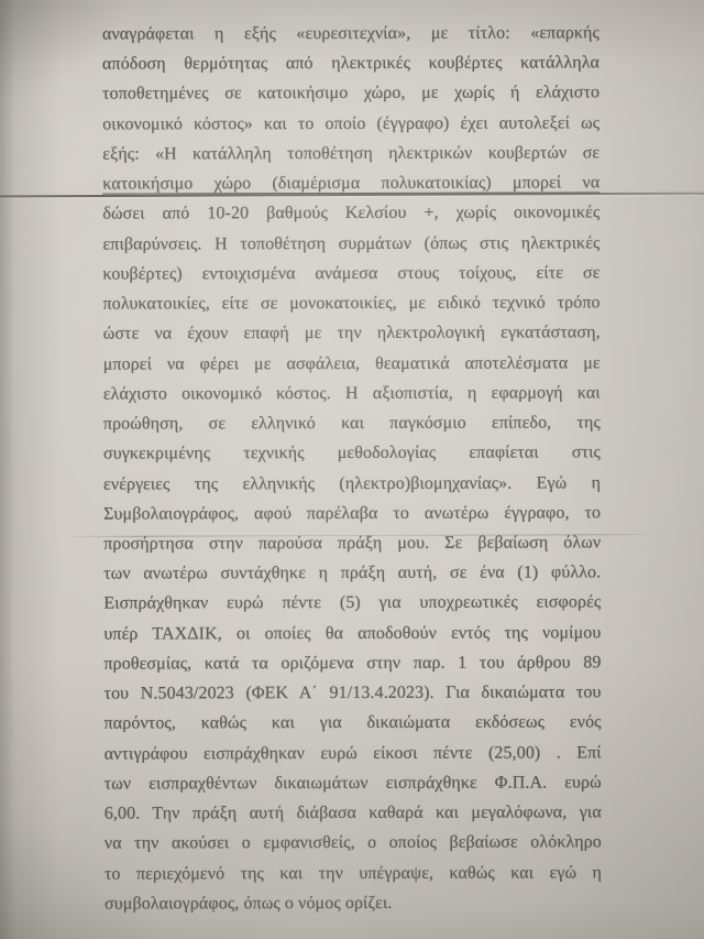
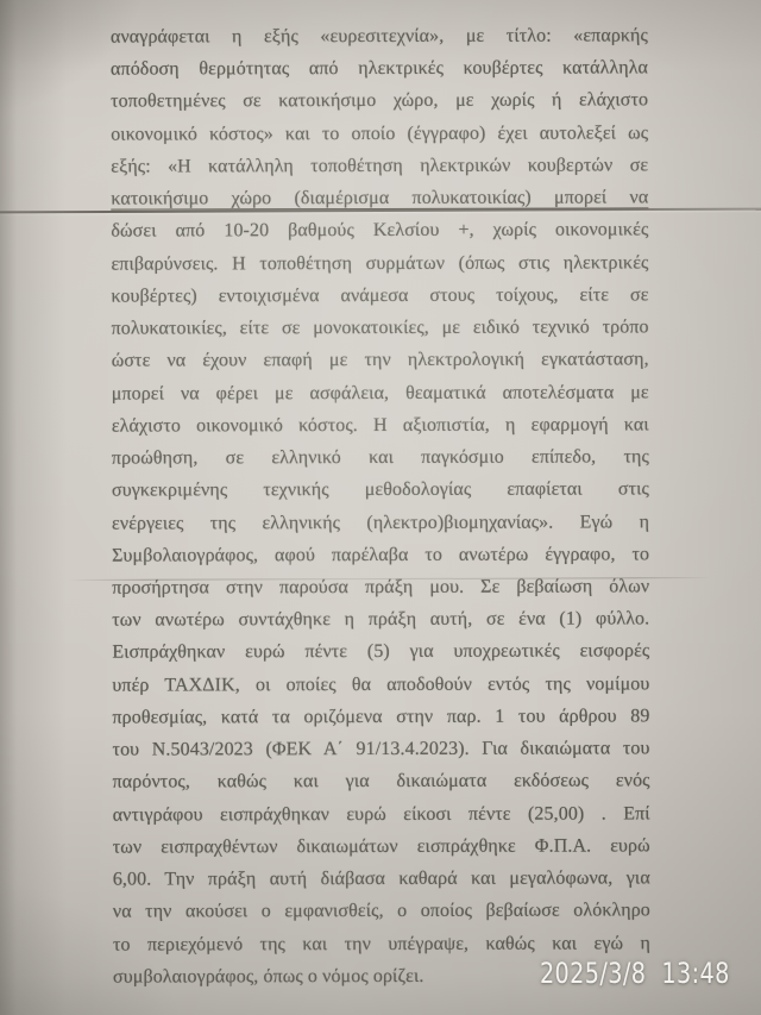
+ 2025/3/8 13:48
